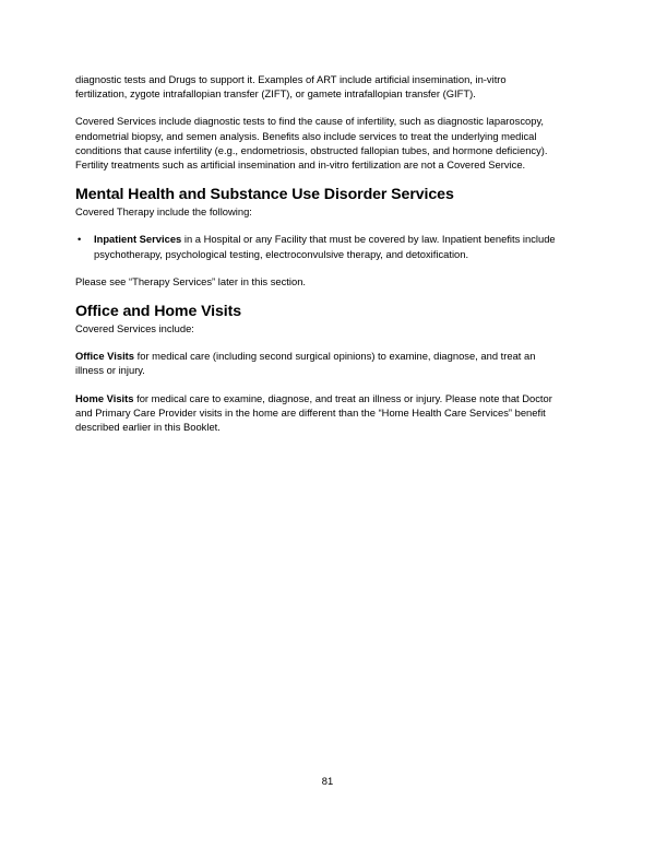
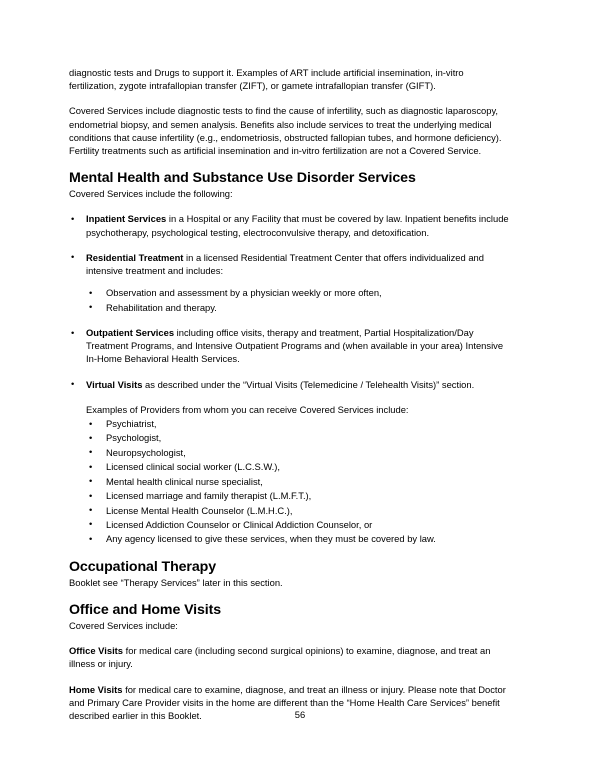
  diagnostic tests and Drugs to support it. Examples of ART include artificial insemination, in-vitro fertilization, zygote intrafallopian transfer (ZIFT), or gamete intrafallopian transfer (GIFT).
  Covered Services include diagnostic tests to find the cause of infertility, such as diagnostic laparoscopy, endometrial biopsy, and semen analysis. Benefits also include services to treat the underlying medical conditions that cause infertility (e.g., endometriosis, obstructed fallopian tubes, and hormone deficiency). Fertility treatments such as artificial insemination and in-vitro fertilization are not a Covered Service.
  Mental Health and Substance Use Disorder Services
- Covered Therapy include the following:
+ Covered Services include the following:
  Inpatient Services in a Hospital or any Facility that must be covered by law. Inpatient benefits include psychotherapy, psychological testing, electroconvulsive therapy, and detoxification.
+ Residential Treatment in a licensed Residential Treatment Center that offers individualized and intensive treatment and includes:
+ Observation and assessment by a physician weekly or more often,
+ Rehabilitation and therapy.
+ Outpatient Services including office visits, therapy and treatment, Partial Hospitalization/Day Treatment Programs, and Intensive Outpatient Programs and (when available in your area) Intensive In-Home Behavioral Health Services.
+ Virtual Visits as described under the “Virtual Visits (Telemedicine / Telehealth Visits)” section.
+ Examples of Providers from whom you can receive Covered Services include:
+ Psychiatrist,
+ Psychologist,
+ Neuropsychologist,
+ Licensed clinical social worker (L.C.S.W.),
+ Mental health clinical nurse specialist,
+ Licensed marriage and family therapist (L.M.F.T.),
+ License Mental Health Counselor (L.M.H.C.),
+ Licensed Addiction Counselor or Clinical Addiction Counselor, or
+ Any agency licensed to give these services, when they must be covered by law.
+ Occupational Therapy
- Please see “Therapy Services” later in this section.
+ Booklet see “Therapy Services” later in this section.
  Office and Home Visits
  Covered Services include:
  Office Visits for medical care (including second surgical opinions) to examine, diagnose, and treat an illness or injury.
  Home Visits for medical care to examine, diagnose, and treat an illness or injury. Please note that Doctor and Primary Care Provider visits in the home are different than the “Home Health Care Services” benefit described earlier in this Booklet.
- 81
+ 56
